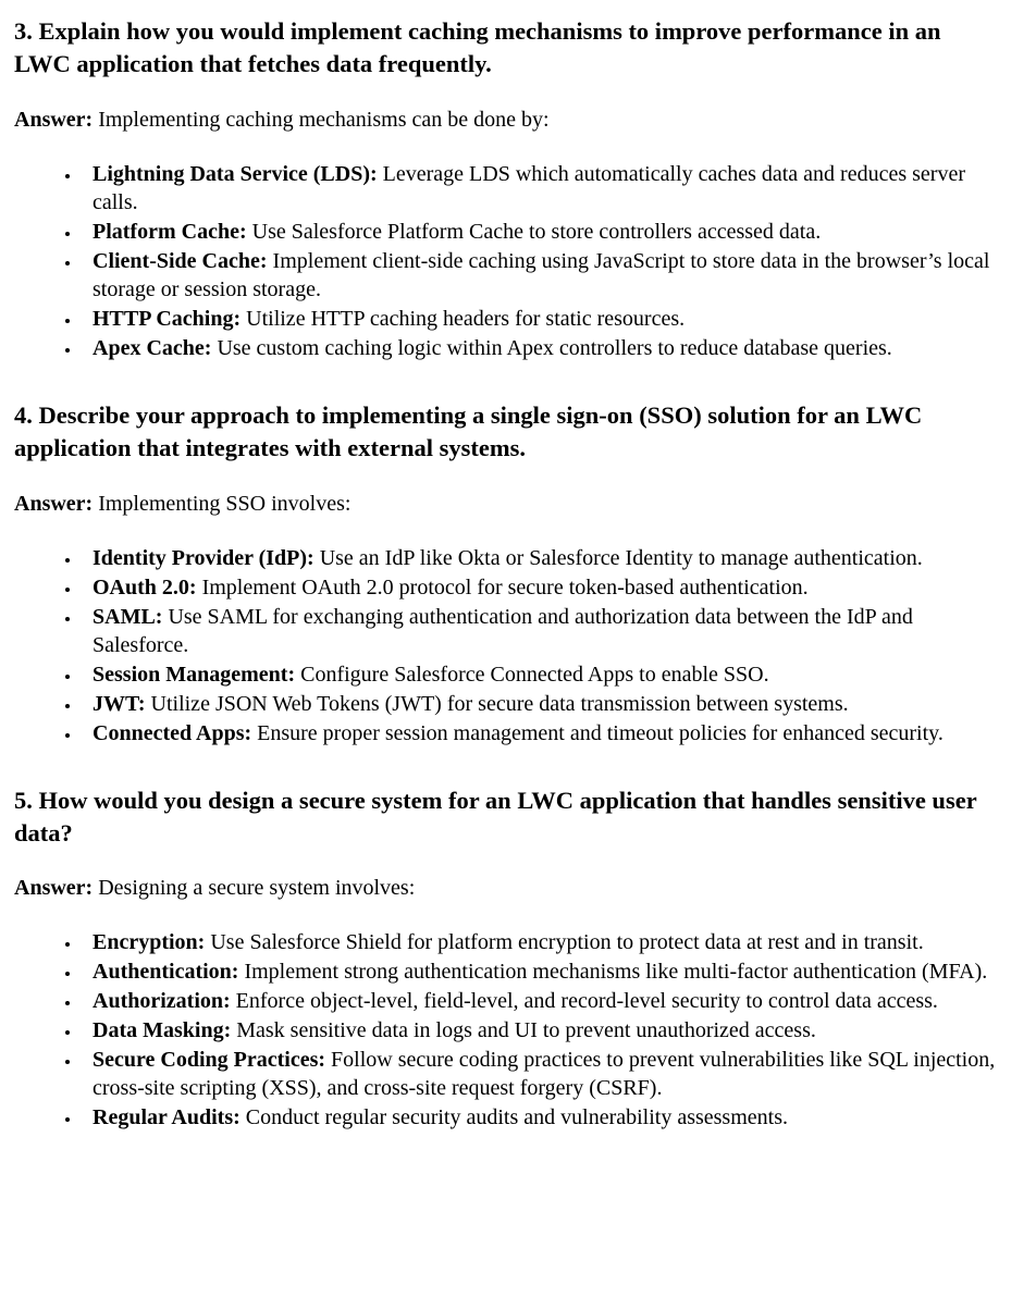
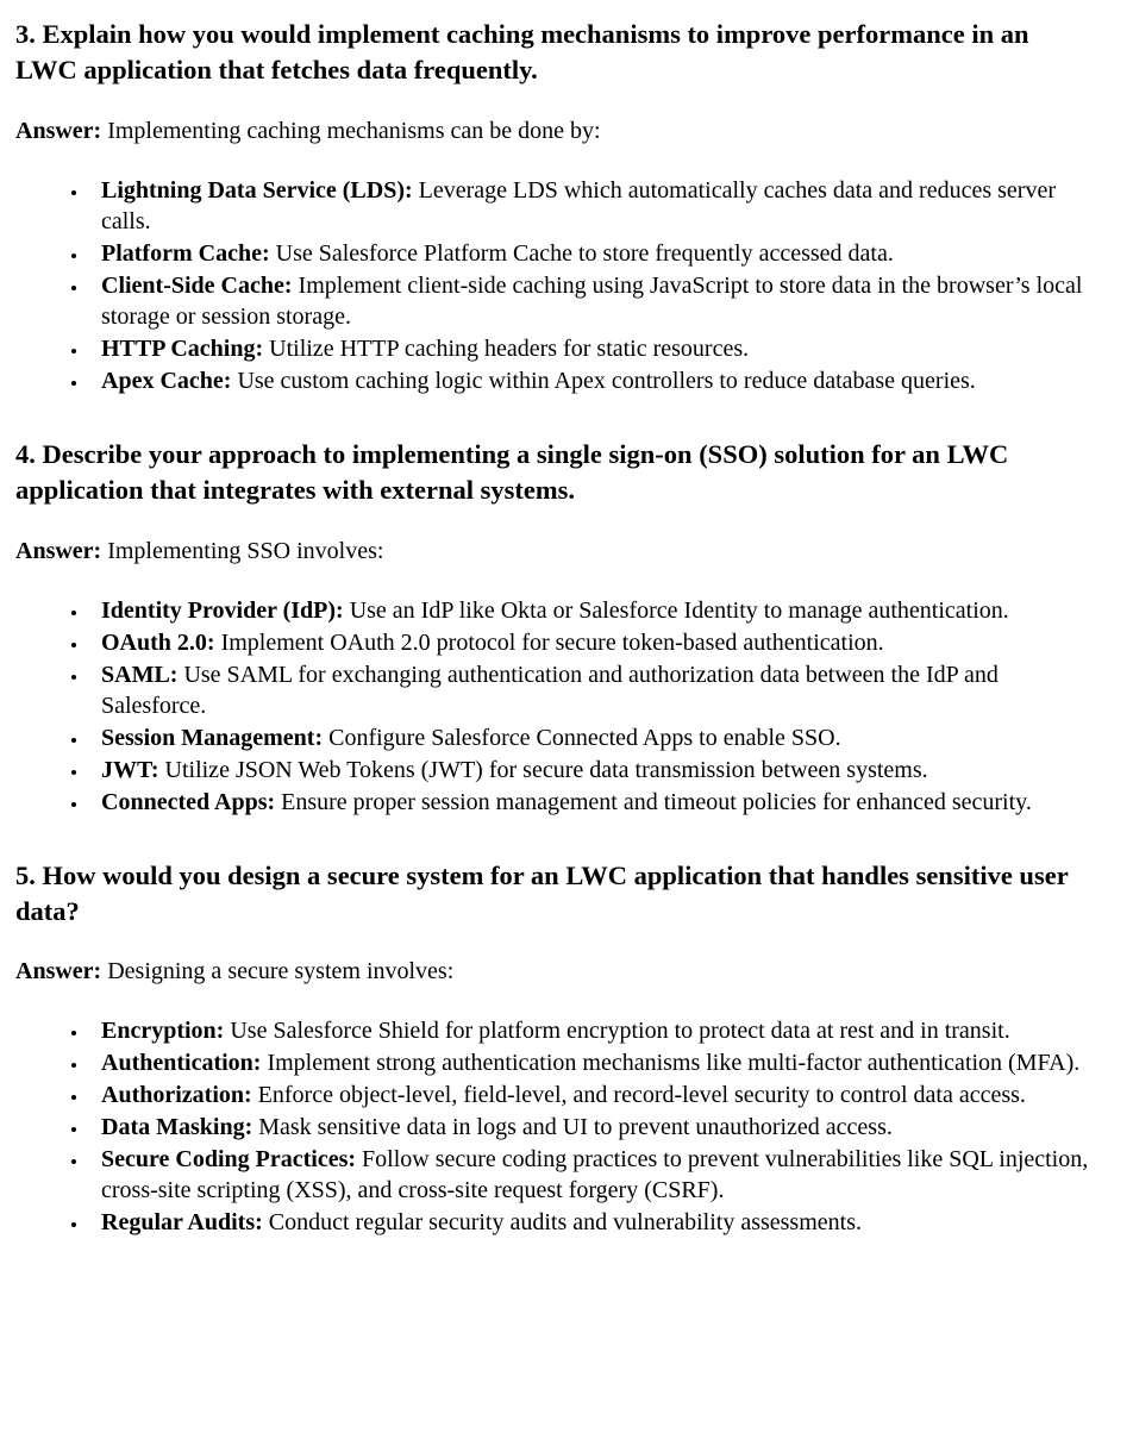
  3. Explain how you would implement caching mechanisms to improve performance in an LWC application that fetches data frequently.
  Answer: Implementing caching mechanisms can be done by:
  Lightning Data Service (LDS): Leverage LDS which automatically caches data and reduces server calls.
- Platform Cache: Use Salesforce Platform Cache to store controllers accessed data.
+ Platform Cache: Use Salesforce Platform Cache to store frequently accessed data.
  Client-Side Cache: Implement client-side caching using JavaScript to store data in the browser’s local storage or session storage.
  HTTP Caching: Utilize HTTP caching headers for static resources.
  Apex Cache: Use custom caching logic within Apex controllers to reduce database queries.
  4. Describe your approach to implementing a single sign-on (SSO) solution for an LWC application that integrates with external systems.
  Answer: Implementing SSO involves:
  Identity Provider (IdP): Use an IdP like Okta or Salesforce Identity to manage authentication.
  OAuth 2.0: Implement OAuth 2.0 protocol for secure token-based authentication.
  SAML: Use SAML for exchanging authentication and authorization data between the IdP and Salesforce.
  Session Management: Configure Salesforce Connected Apps to enable SSO.
  JWT: Utilize JSON Web Tokens (JWT) for secure data transmission between systems.
  Connected Apps: Ensure proper session management and timeout policies for enhanced security.
  5. How would you design a secure system for an LWC application that handles sensitive user data?
  Answer: Designing a secure system involves:
  Encryption: Use Salesforce Shield for platform encryption to protect data at rest and in transit.
  Authentication: Implement strong authentication mechanisms like multi-factor authentication (MFA).
  Authorization: Enforce object-level, field-level, and record-level security to control data access.
  Data Masking: Mask sensitive data in logs and UI to prevent unauthorized access.
  Secure Coding Practices: Follow secure coding practices to prevent vulnerabilities like SQL injection, cross-site scripting (XSS), and cross-site request forgery (CSRF).
  Regular Audits: Conduct regular security audits and vulnerability assessments.
